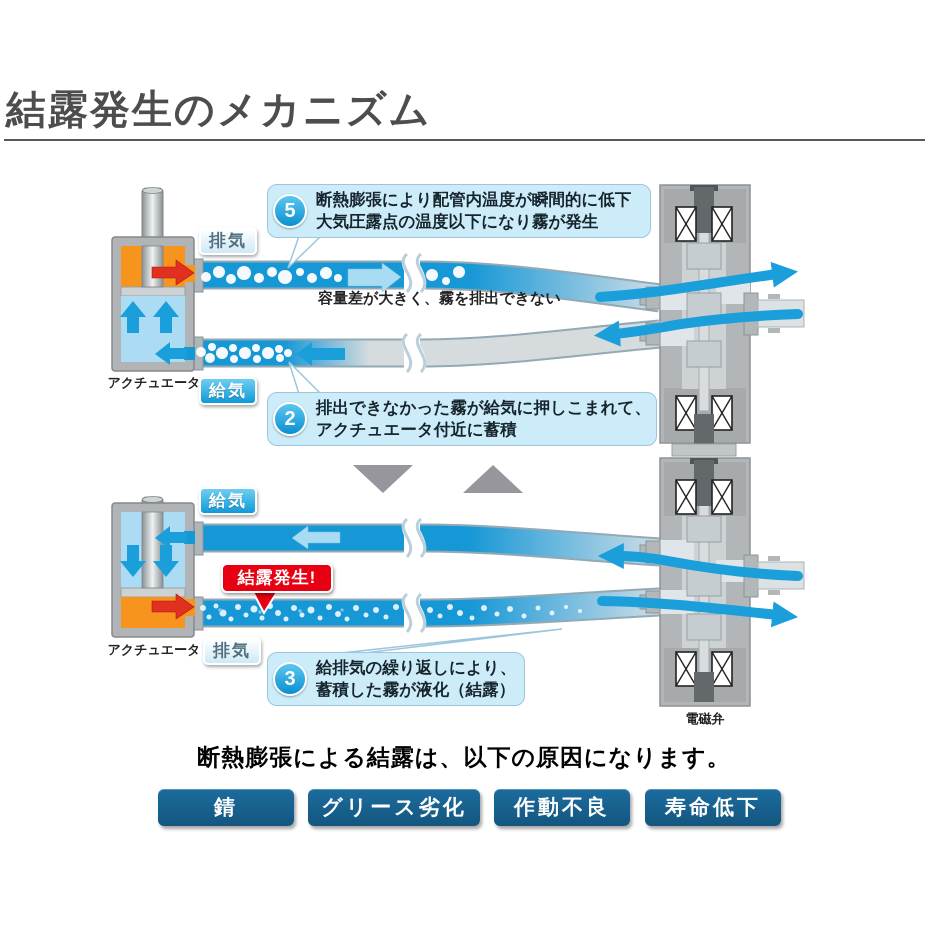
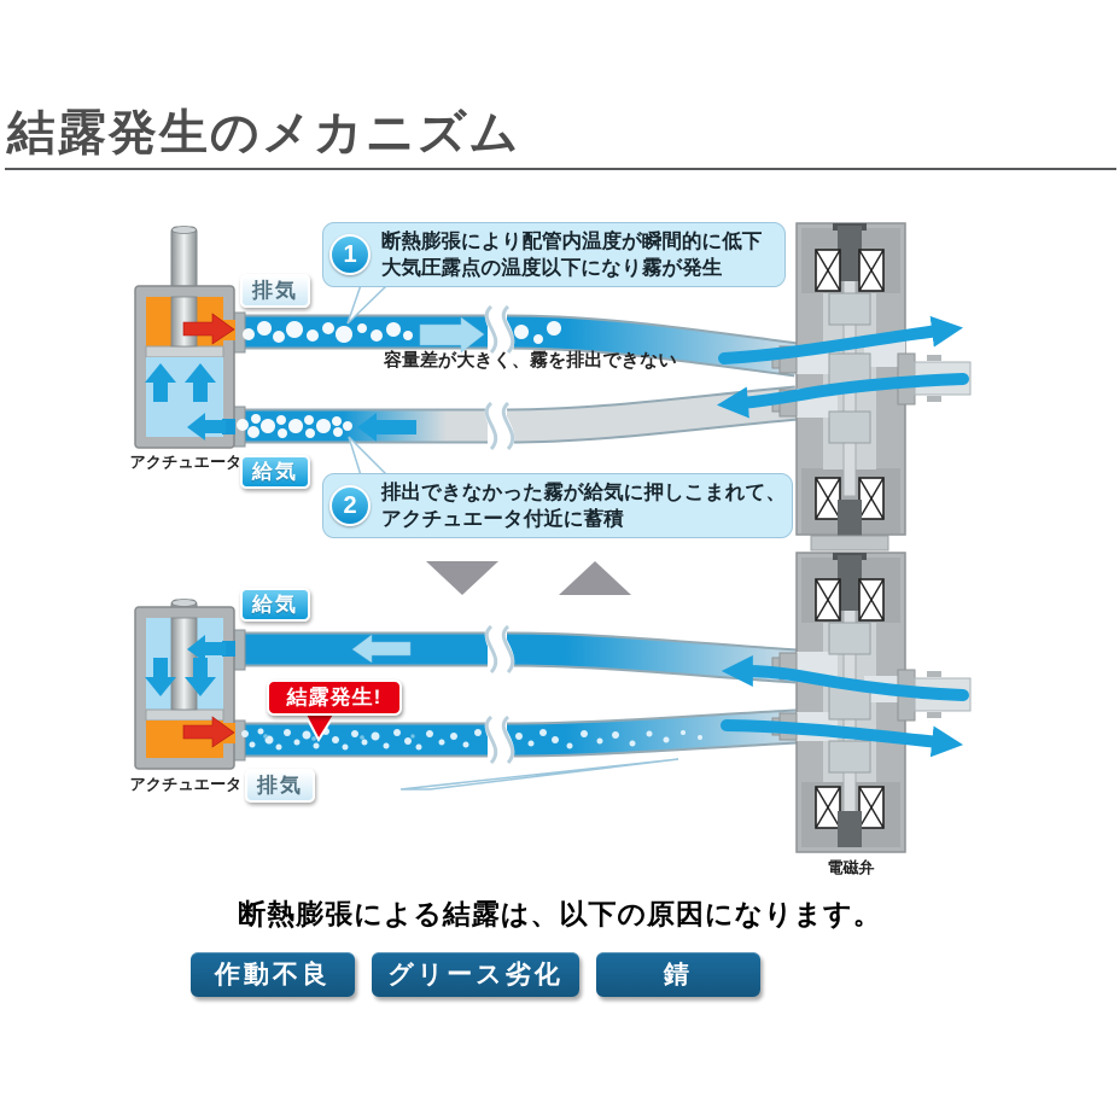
  結露発生のメカニズム
  排気
  給気
  アクチュエータ
- 5
+ 1
  断熱膨張により配管内温度が瞬間的に低下
  大気圧露点の温度以下になり霧が発生
  容量差が大きく、霧を排出できない
  2
  排出できなかった霧が給気に押しこまれて、
  アクチュエータ付近に蓄積
  給気
  排気
  アクチュエータ
  結露発生!
- 3
- 給排気の繰り返しにより、
- 蓄積した霧が液化（結露）
  電磁弁
  断熱膨張による結露は、以下の原因になります。
- 錆
+ 作動不良
  グリース劣化
- 作動不良
+ 錆
- 寿命低下
